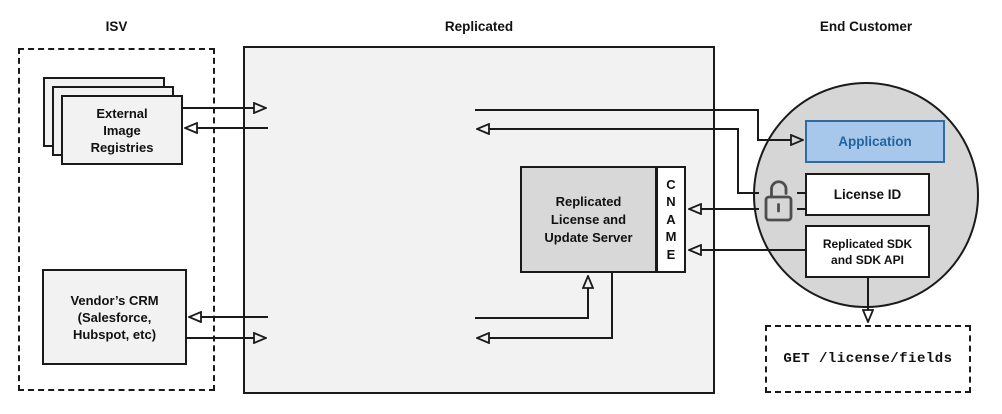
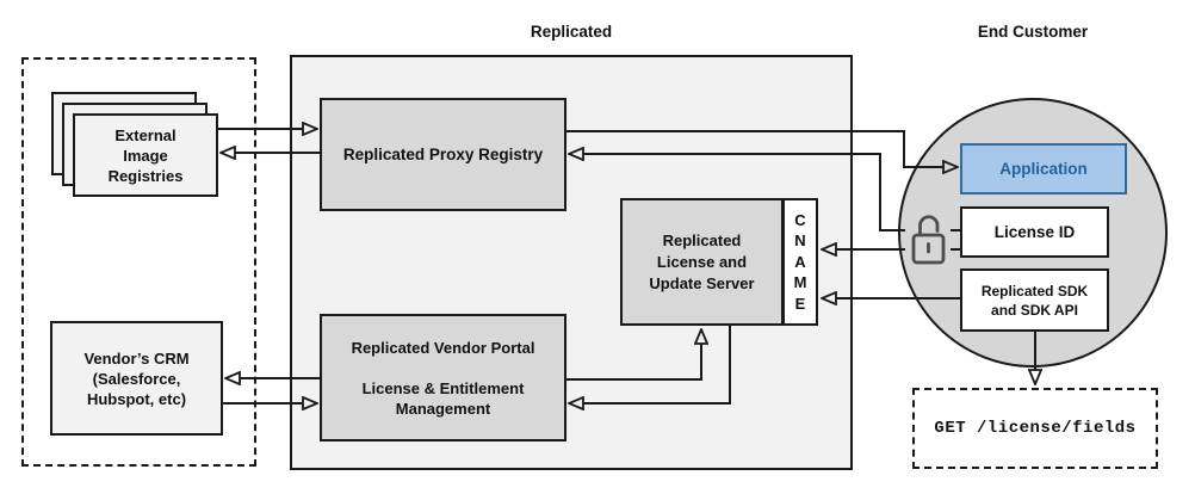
- ISV
  Replicated
  End Customer
  External
  Image
  Registries
  Vendor’s CRM
  (Salesforce,
  Hubspot, etc)
+ Replicated Proxy Registry
+ Replicated Vendor Portal
+ License & Entitlement
+ Management
  Replicated
  License and
  Update Server
  C
  N
  A
  M
  E
  Application
  License ID
  Replicated SDK
  and SDK API
  GET /license/fields
